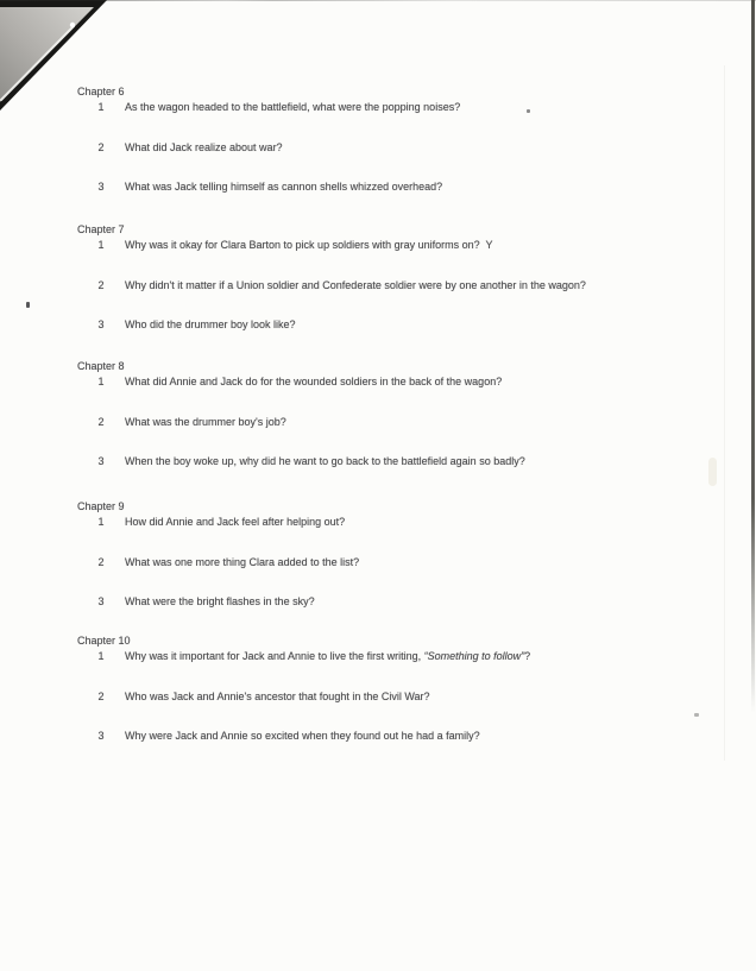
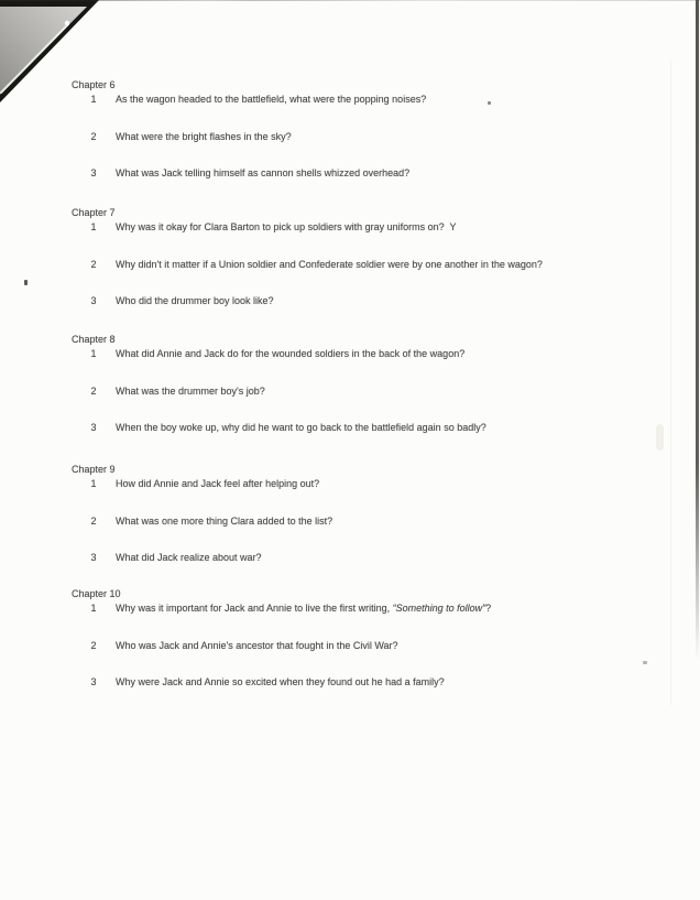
  Chapter 6
  1
  As the wagon headed to the battlefield, what were the popping noises?
  2
- What did Jack realize about war?
+ What were the bright flashes in the sky?
  3
  What was Jack telling himself as cannon shells whizzed overhead?
  Chapter 7
  1
  Why was it okay for Clara Barton to pick up soldiers with gray uniforms on? Y
  2
  Why didn't it matter if a Union soldier and Confederate soldier were by one another in the wagon?
  3
  Who did the drummer boy look like?
  Chapter 8
  1
  What did Annie and Jack do for the wounded soldiers in the back of the wagon?
  2
  What was the drummer boy's job?
  3
  When the boy woke up, why did he want to go back to the battlefield again so badly?
  Chapter 9
  1
  How did Annie and Jack feel after helping out?
  2
  What was one more thing Clara added to the list?
  3
- What were the bright flashes in the sky?
+ What did Jack realize about war?
  Chapter 10
  1
  Why was it important for Jack and Annie to live the first writing, “Something to follow”?
  2
  Who was Jack and Annie's ancestor that fought in the Civil War?
  3
  Why were Jack and Annie so excited when they found out he had a family?
